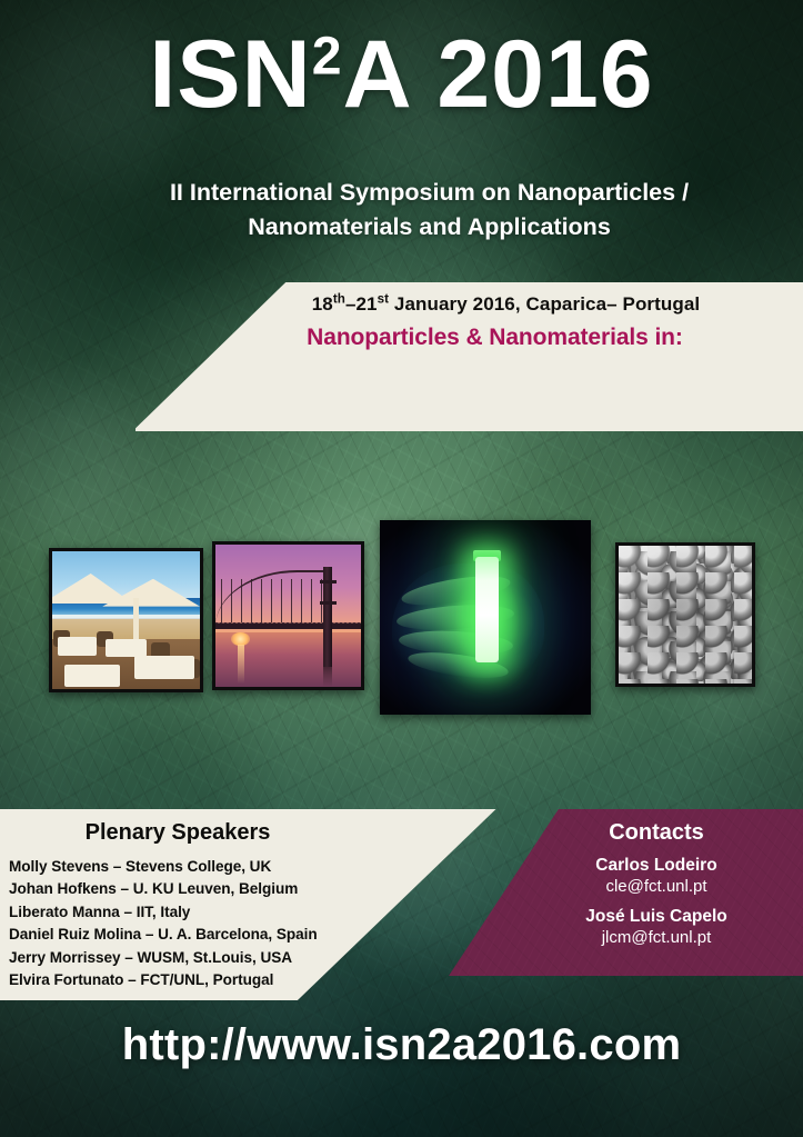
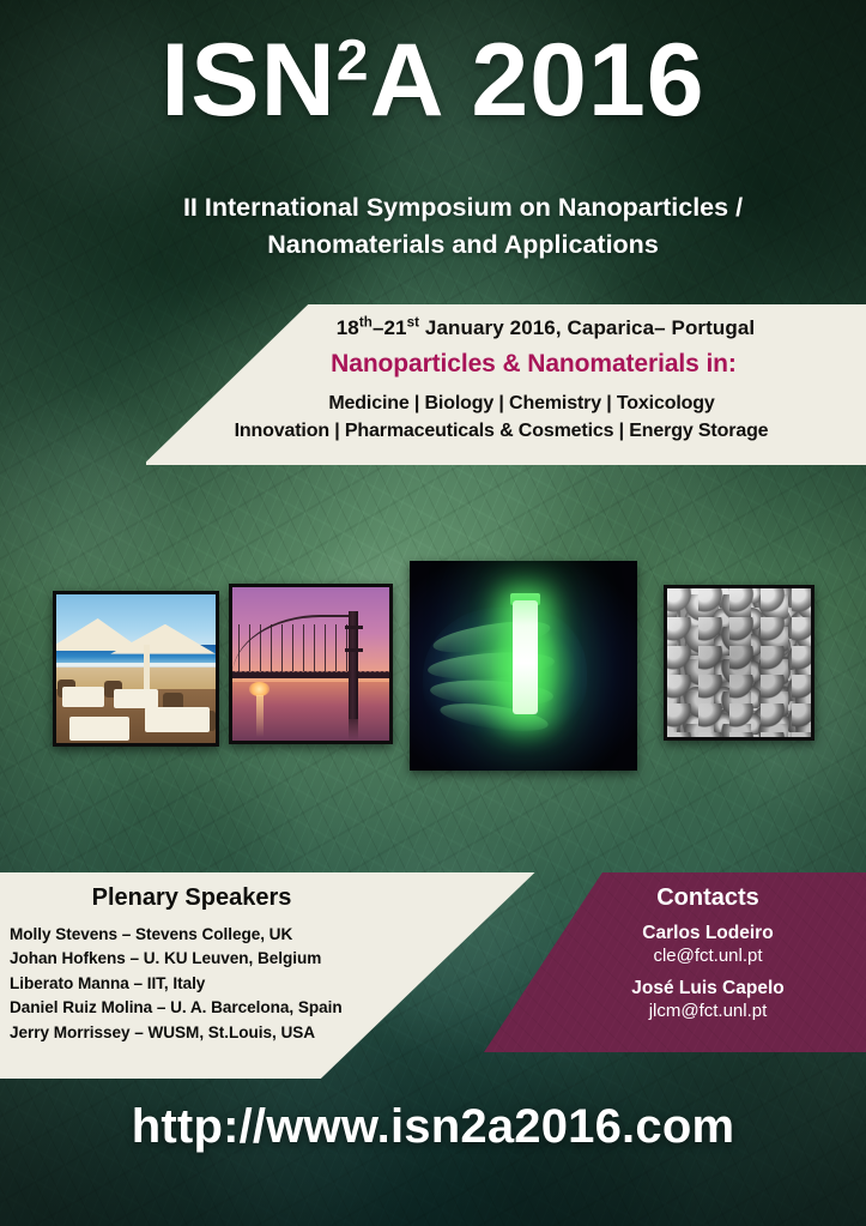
  ISN2A 2016
  II International Symposium on Nanoparticles /
  Nanomaterials and Applications
  18th–21st January 2016, Caparica– Portugal
  Nanoparticles & Nanomaterials in:
+ Medicine | Biology | Chemistry | Toxicology
+ Innovation | Pharmaceuticals & Cosmetics | Energy Storage
  Plenary Speakers
  Molly Stevens – Stevens College, UK
  Johan Hofkens – U. KU Leuven, Belgium
  Liberato Manna – IIT, Italy
  Daniel Ruiz Molina – U. A. Barcelona, Spain
  Jerry Morrissey – WUSM, St.Louis, USA
- Elvira Fortunato – FCT/UNL, Portugal
  Contacts
  Carlos Lodeiro
  cle@fct.unl.pt
  José Luis Capelo
  jlcm@fct.unl.pt
  http://www.isn2a2016.com
